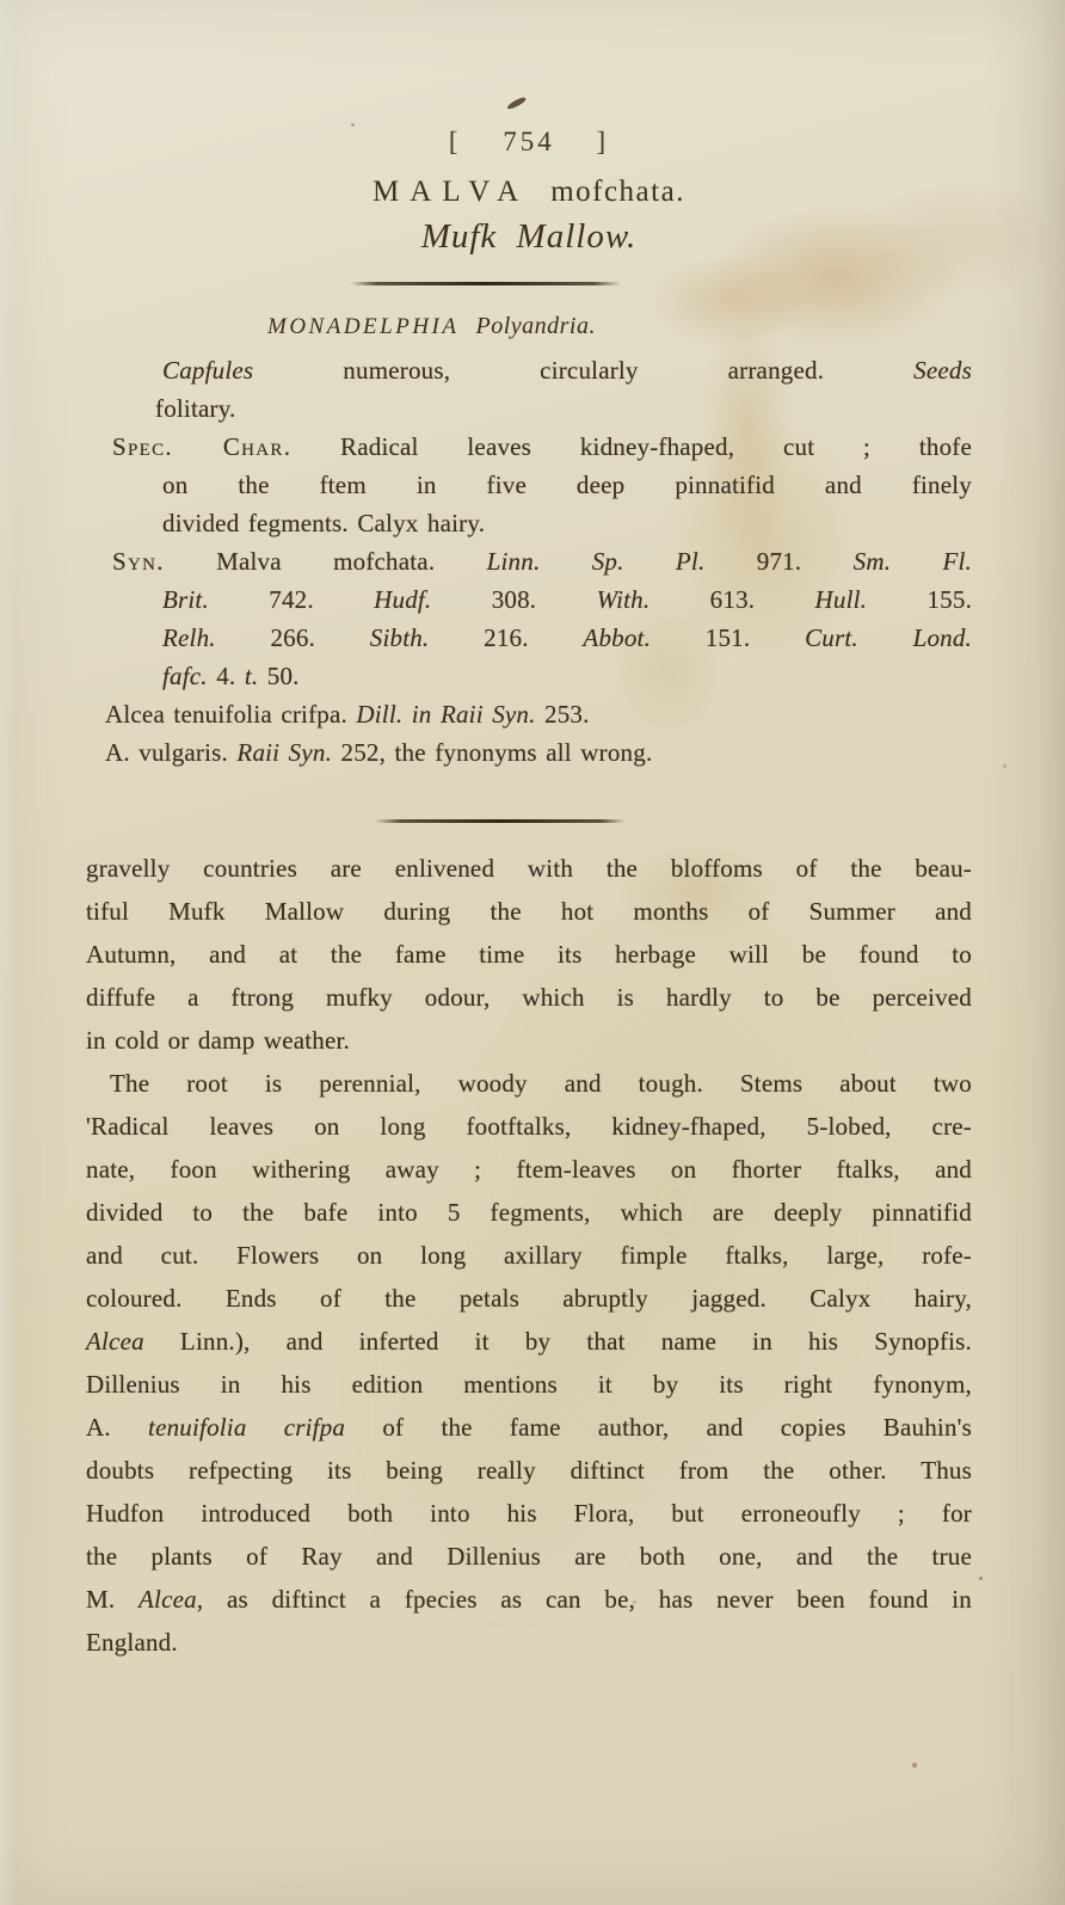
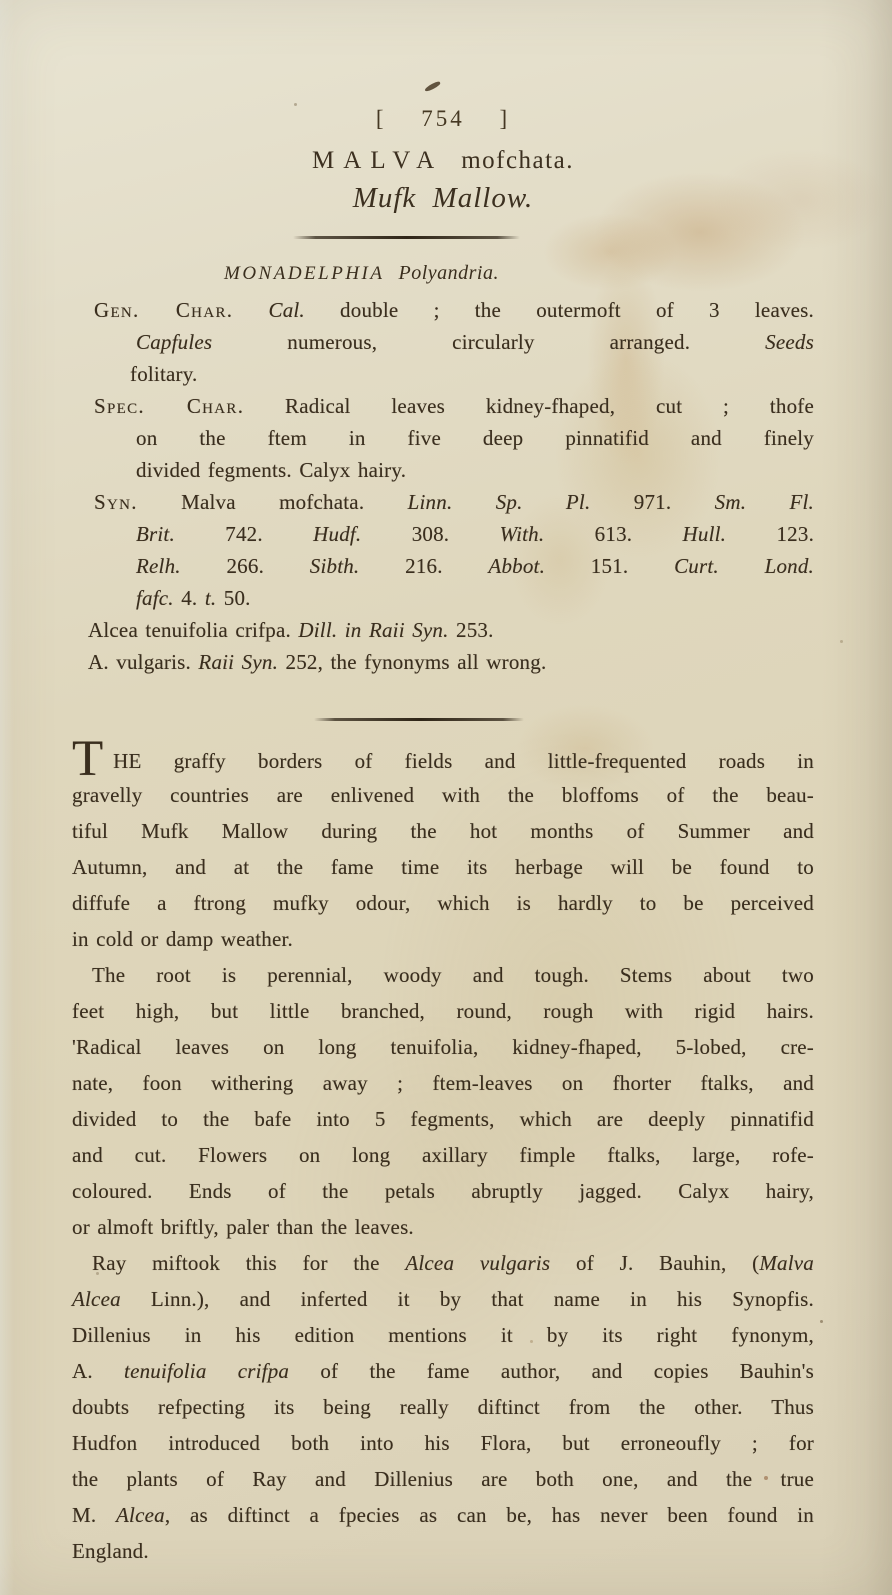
  [ 754 ]
  MALVA mofchata.
  Mufk Mallow.
  MONADELPHIA Polyandria.
+ Gen. Char. Cal. double ; the outermoft of 3 leaves.
  Capfules numerous, circularly arranged. Seeds
  folitary.
  Spec. Char. Radical leaves kidney-fhaped, cut ; thofe
  on the ftem in five deep pinnatifid and finely
  divided fegments. Calyx hairy.
  Syn. Malva mofchata. Linn. Sp. Pl. 971. Sm. Fl.
- Brit. 742. Hudf. 308. With. 613. Hull. 155.
+ Brit. 742. Hudf. 308. With. 613. Hull. 123.
  Relh. 266. Sibth. 216. Abbot. 151. Curt. Lond.
  fafc. 4. t. 50.
  Alcea tenuifolia crifpa. Dill. in Raii Syn. 253.
  A. vulgaris. Raii Syn. 252, the fynonyms all wrong.
+ T HE graffy borders of fields and little-frequented roads in
  gravelly countries are enlivened with the bloffoms of the beau-
  tiful Mufk Mallow during the hot months of Summer and
  Autumn, and at the fame time its herbage will be found to
  diffufe a ftrong mufky odour, which is hardly to be perceived
  in cold or damp weather.
  The root is perennial, woody and tough. Stems about two
+ feet high, but little branched, round, rough with rigid hairs.
- 'Radical leaves on long footftalks, kidney-fhaped, 5-lobed, cre-
+ 'Radical leaves on long tenuifolia, kidney-fhaped, 5-lobed, cre-
  nate, foon withering away ; ftem-leaves on fhorter ftalks, and
  divided to the bafe into 5 fegments, which are deeply pinnatifid
  and cut. Flowers on long axillary fimple ftalks, large, rofe-
  coloured. Ends of the petals abruptly jagged. Calyx hairy,
+ or almoft briftly, paler than the leaves.
+ Ray miftook this for the Alcea vulgaris of J. Bauhin, (Malva
  Alcea Linn.), and inferted it by that name in his Synopfis.
  Dillenius in his edition mentions it by its right fynonym,
  A. tenuifolia crifpa of the fame author, and copies Bauhin's
  doubts refpecting its being really diftinct from the other. Thus
  Hudfon introduced both into his Flora, but erroneoufly ; for
  the plants of Ray and Dillenius are both one, and the true
  M. Alcea, as diftinct a fpecies as can be, has never been found in
  England.
